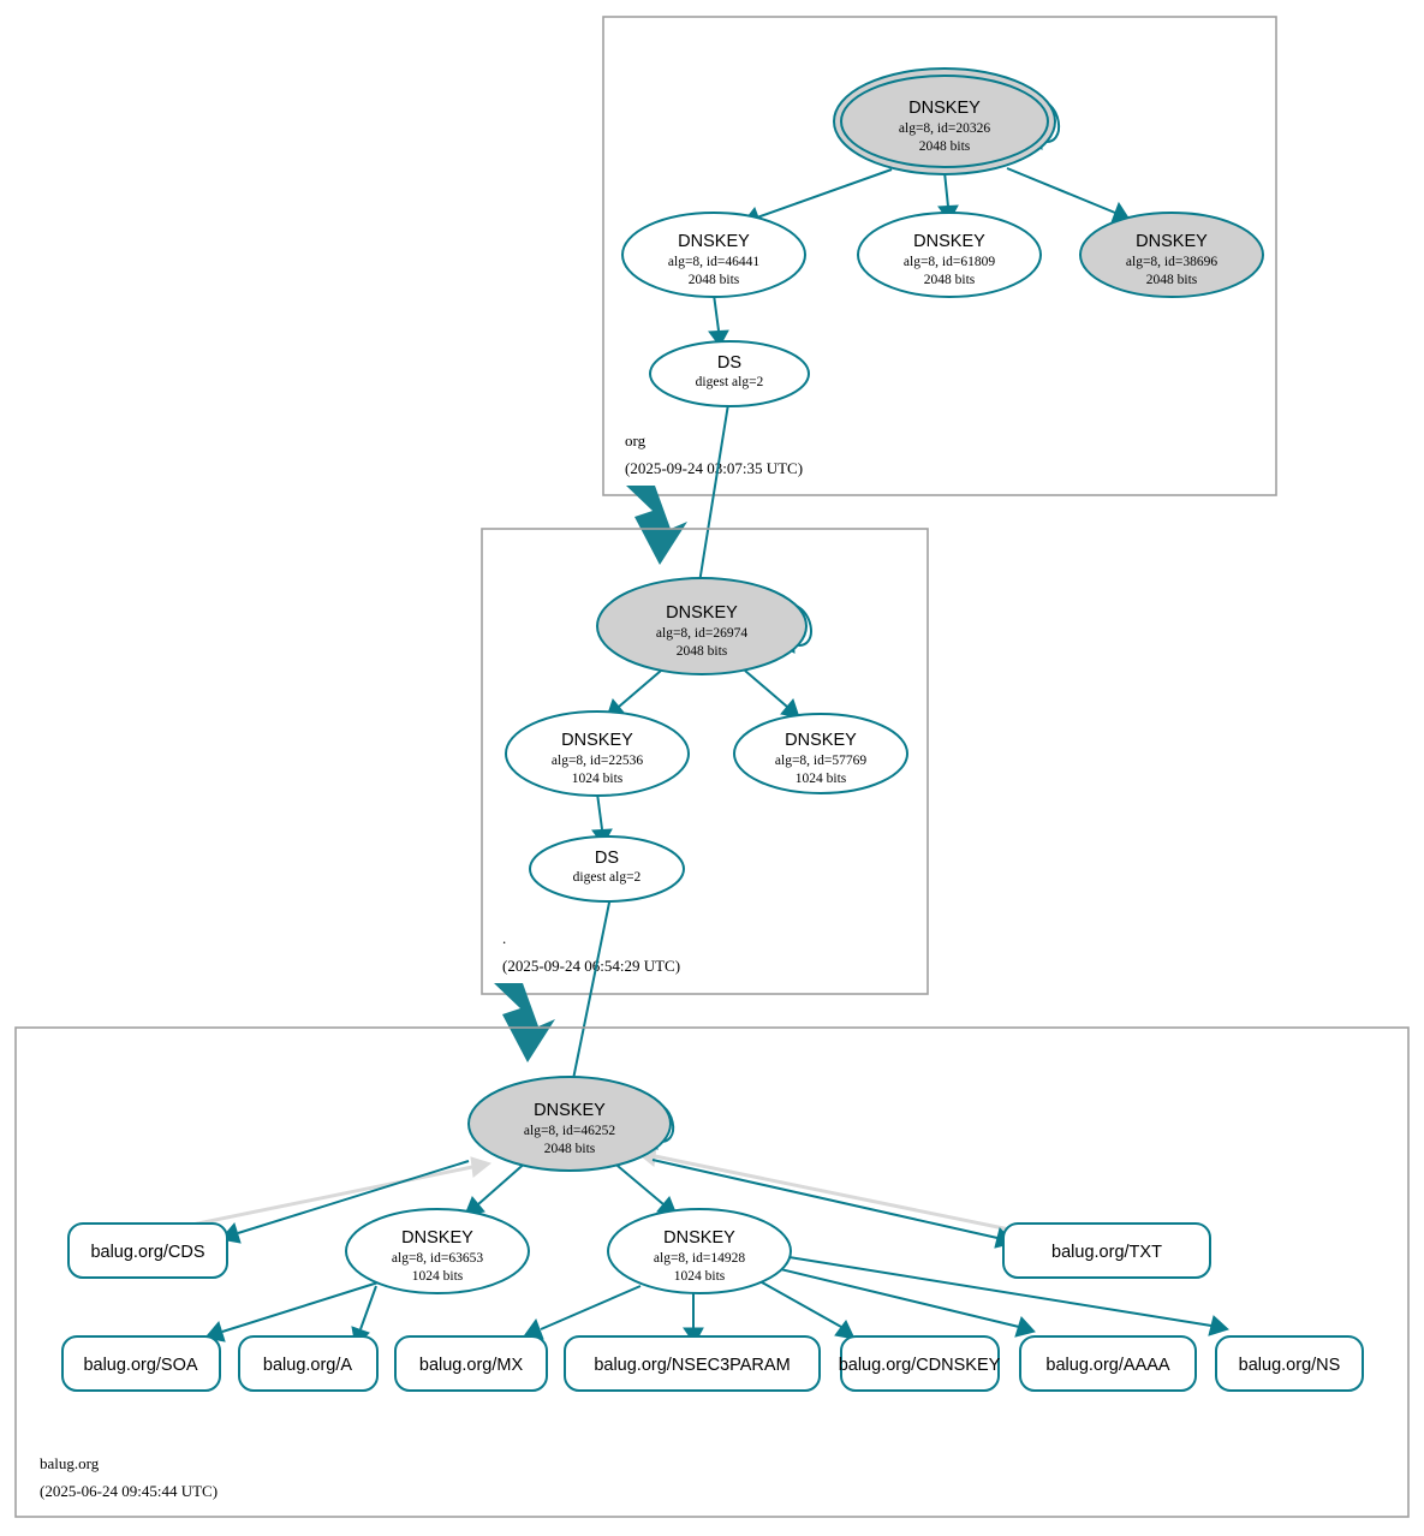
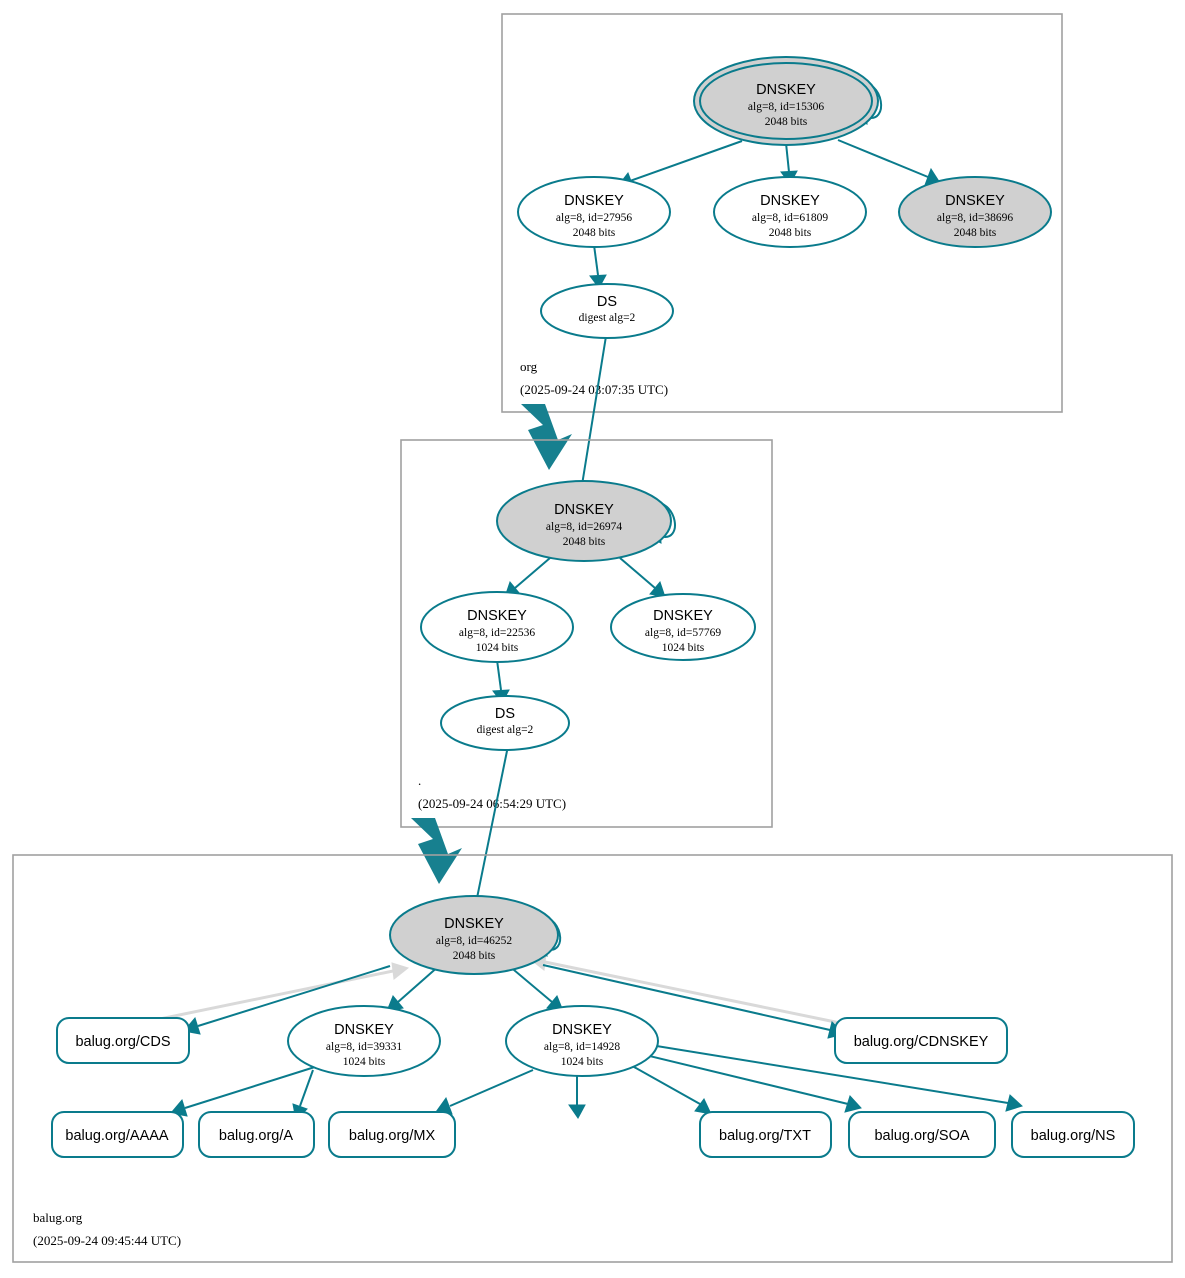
  org
  (2025-09-24 0:07:35 UTC)
  DNSKEY
- alg=8, id=20326
+ alg=8, id=15306
  2048 bits
  DNSKEY
- alg=8, id=46441
+ alg=8, id=27956
  2048 bits
  DNSKEY
  alg=8, id=61809
  2048 bits
  DNSKEY
  alg=8, id=38696
  2048 bits
  DS
  digest alg=2
  .
  (2025-09-24 0:54:29 UTC)
  DNSKEY
  alg=8, id=26974
  2048 bits
  DNSKEY
  alg=8, id=22536
  1024 bits
  DNSKEY
  alg=8, id=57769
  1024 bits
  DS
  digest alg=2
  balug.org
- (2025-06-24 09:45:44 UTC)
+ (2025-09-24 09:45:44 UTC)
  DNSKEY
  alg=8, id=46252
  2048 bits
  DNSKEY
- alg=8, id=63653
+ alg=8, id=39331
  1024 bits
  DNSKEY
  alg=8, id=14928
  1024 bits
  balug.org/CDS
- balug.org/TXT
+ balug.org/CDNSKEY
- balug.org/SOA
+ balug.org/AAAA
  balug.org/A
  balug.org/MX
- balug.org/NSEC3PARAM
- balug.org/CDNSKEY
+ balug.org/TXT
- balug.org/AAAA
+ balug.org/SOA
  balug.org/NS
